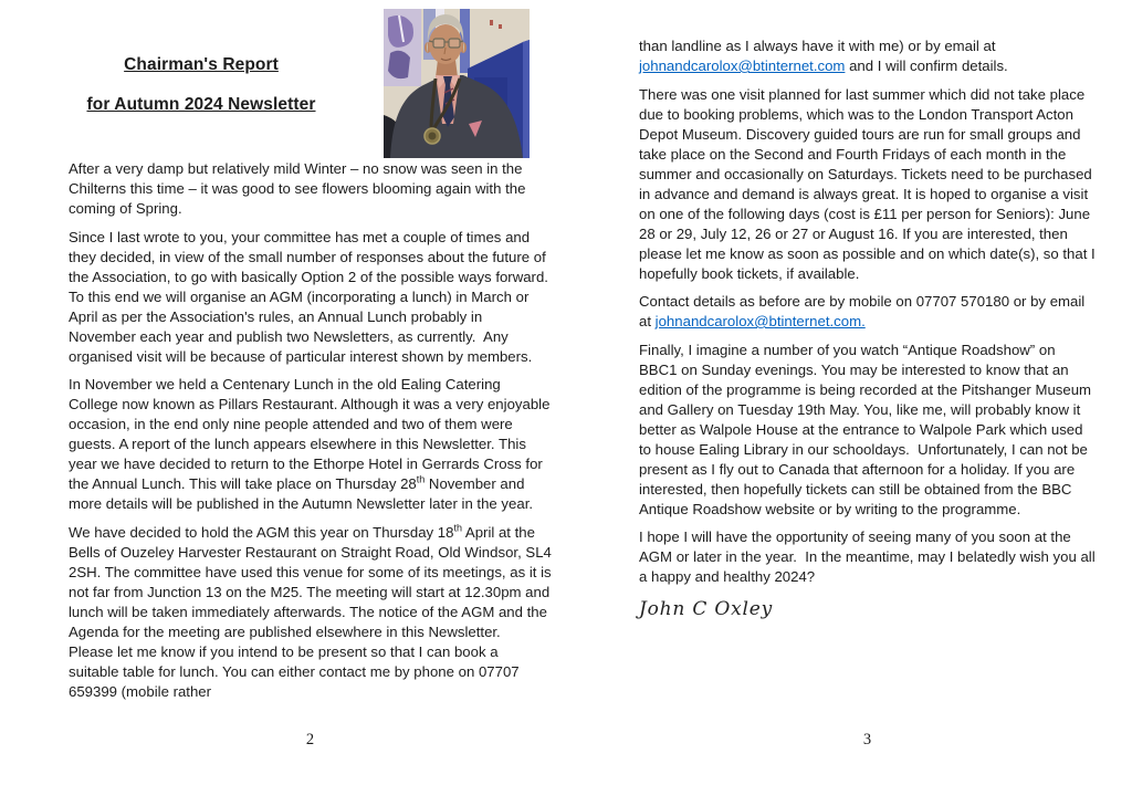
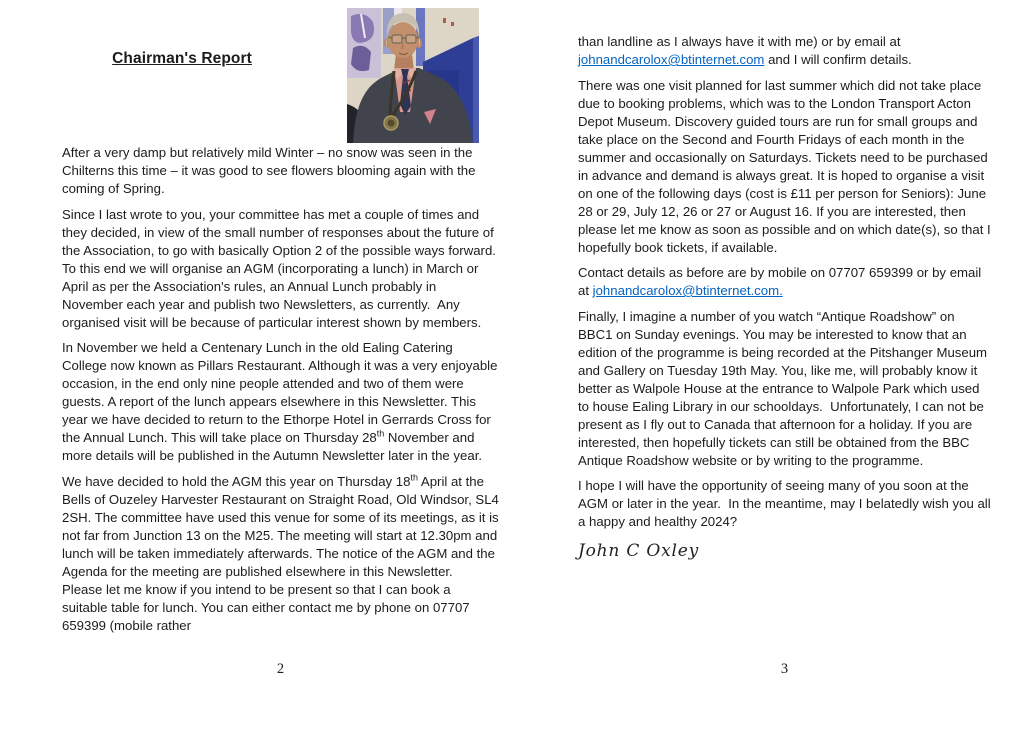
  Chairman's Report
- for Autumn 2024 Newsletter
  After a very damp but relatively mild Winter – no snow was seen in the Chilterns this time – it was good to see flowers blooming again with the coming of Spring.
  Since I last wrote to you, your committee has met a couple of times and they decided, in view of the small number of responses about the future of the Association, to go with basically Option 2 of the possible ways forward. To this end we will organise an AGM (incorporating a lunch) in March or April as per the Association's rules, an Annual Lunch probably in November each year and publish two Newsletters, as currently. Any organised visit will be because of particular interest shown by members.
  In November we held a Centenary Lunch in the old Ealing Catering College now known as Pillars Restaurant. Although it was a very enjoyable occasion, in the end only nine people attended and two of them were guests. A report of the lunch appears elsewhere in this Newsletter. This year we have decided to return to the Ethorpe Hotel in Gerrards Cross for the Annual Lunch. This will take place on Thursday 28th November and more details will be published in the Autumn Newsletter later in the year.
  We have decided to hold the AGM this year on Thursday 18th April at the Bells of Ouzeley Harvester Restaurant on Straight Road, Old Windsor, SL4 2SH. The committee have used this venue for some of its meetings, as it is not far from Junction 13 on the M25. The meeting will start at 12.30pm and lunch will be taken immediately afterwards. The notice of the AGM and the Agenda for the meeting are published elsewhere in this Newsletter. Please let me know if you intend to be present so that I can book a suitable table for lunch. You can either contact me by phone on 07707 659399 (mobile rather
  2
  than landline as I always have it with me) or by email at johnandcarolox@btinternet.com and I will confirm details.
  There was one visit planned for last summer which did not take place due to booking problems, which was to the London Transport Acton Depot Museum. Discovery guided tours are run for small groups and take place on the Second and Fourth Fridays of each month in the summer and occasionally on Saturdays. Tickets need to be purchased in advance and demand is always great. It is hoped to organise a visit on one of the following days (cost is £11 per person for Seniors): June 28 or 29, July 12, 26 or 27 or August 16. If you are interested, then please let me know as soon as possible and on which date(s), so that I hopefully book tickets, if available.
- Contact details as before are by mobile on 07707 570180 or by email at johnandcarolox@btinternet.com.
+ Contact details as before are by mobile on 07707 659399 or by email at johnandcarolox@btinternet.com.
  Finally, I imagine a number of you watch “Antique Roadshow” on BBC1 on Sunday evenings. You may be interested to know that an edition of the programme is being recorded at the Pitshanger Museum and Gallery on Tuesday 19th May. You, like me, will probably know it better as Walpole House at the entrance to Walpole Park which used to house Ealing Library in our schooldays. Unfortunately, I can not be present as I fly out to Canada that afternoon for a holiday. If you are interested, then hopefully tickets can still be obtained from the BBC Antique Roadshow website or by writing to the programme.
  I hope I will have the opportunity of seeing many of you soon at the AGM or later in the year. In the meantime, may I belatedly wish you all a happy and healthy 2024?
  John C Oxley
  3
